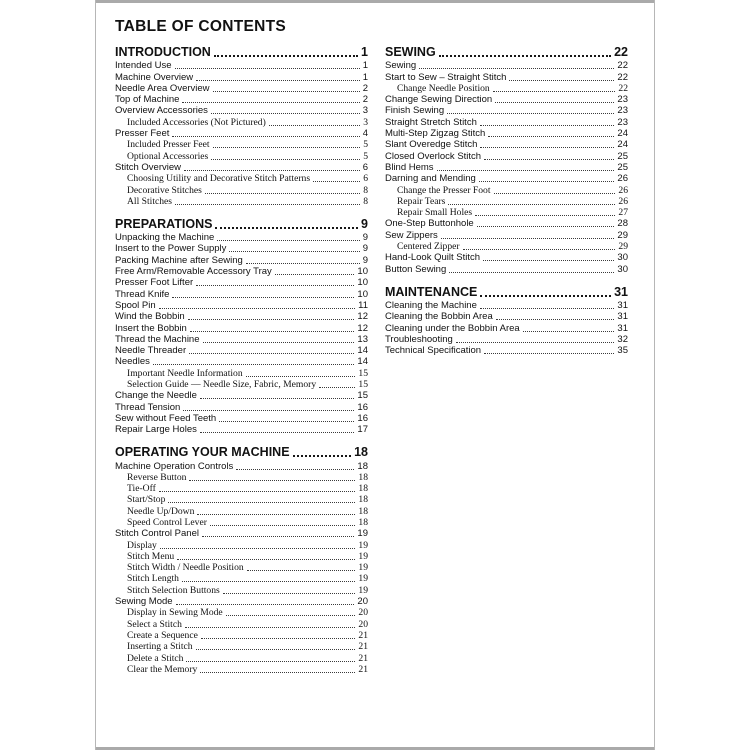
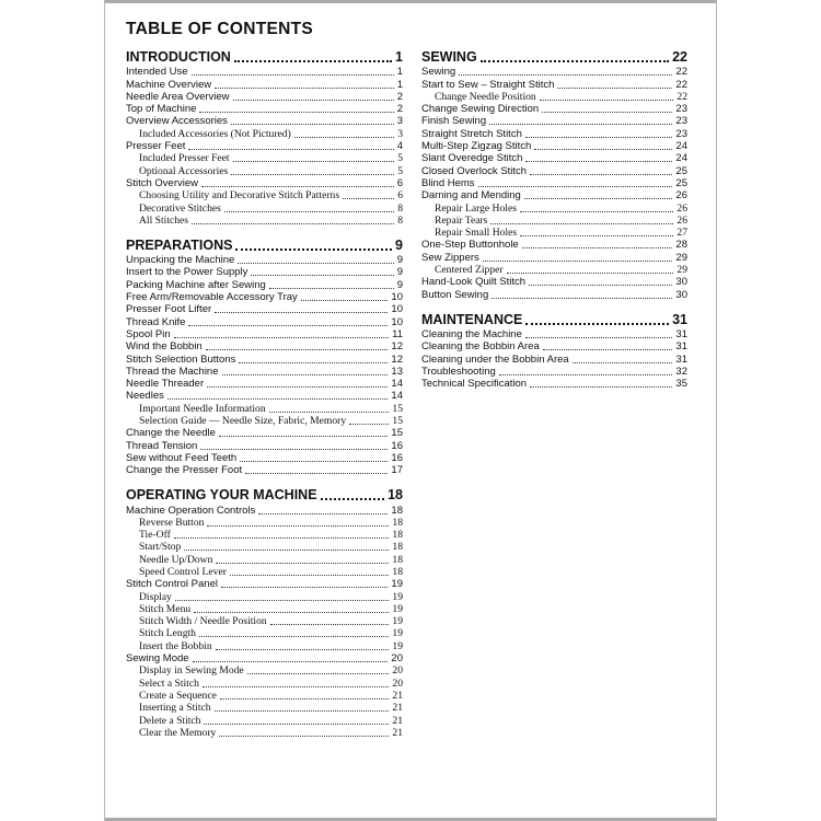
  TABLE OF CONTENTS
  INTRODUCTION
  1
  Intended Use
  1
  Machine Overview
  1
  Needle Area Overview
  2
  Top of Machine
  2
  Overview Accessories
  3
  Included Accessories (Not Pictured)
  3
  Presser Feet
  4
  Included Presser Feet
  5
  Optional Accessories
  5
  Stitch Overview
  6
  Choosing Utility and Decorative Stitch Patterns
  6
  Decorative Stitches
  8
  All Stitches
  8
  PREPARATIONS
  9
  Unpacking the Machine
  9
  Insert to the Power Supply
  9
  Packing Machine after Sewing
  9
  Free Arm/Removable Accessory Tray
  10
  Presser Foot Lifter
  10
  Thread Knife
  10
  Spool Pin
  11
  Wind the Bobbin
  12
- Insert the Bobbin
+ Stitch Selection Buttons
  12
  Thread the Machine
  13
  Needle Threader
  14
  Needles
  14
  Important Needle Information
  15
  Selection Guide — Needle Size, Fabric, Memory
  15
  Change the Needle
  15
  Thread Tension
  16
  Sew without Feed Teeth
  16
- Repair Large Holes
+ Change the Presser Foot
  17
  OPERATING YOUR MACHINE
  18
  Machine Operation Controls
  18
  Reverse Button
  18
  Tie-Off
  18
  Start/Stop
  18
  Needle Up/Down
  18
  Speed Control Lever
  18
  Stitch Control Panel
  19
  Display
  19
  Stitch Menu
  19
  Stitch Width / Needle Position
  19
  Stitch Length
  19
- Stitch Selection Buttons
+ Insert the Bobbin
  19
  Sewing Mode
  20
  Display in Sewing Mode
  20
  Select a Stitch
  20
  Create a Sequence
  21
  Inserting a Stitch
  21
  Delete a Stitch
  21
  Clear the Memory
  21
  SEWING
  22
  Sewing
  22
  Start to Sew – Straight Stitch
  22
  Change Needle Position
  22
  Change Sewing Direction
  23
  Finish Sewing
  23
  Straight Stretch Stitch
  23
  Multi-Step Zigzag Stitch
  24
  Slant Overedge Stitch
  24
  Closed Overlock Stitch
  25
  Blind Hems
  25
  Darning and Mending
  26
- Change the Presser Foot
+ Repair Large Holes
  26
  Repair Tears
  26
  Repair Small Holes
  27
  One-Step Buttonhole
  28
  Sew Zippers
  29
  Centered Zipper
  29
  Hand-Look Quilt Stitch
  30
  Button Sewing
  30
  MAINTENANCE
  31
  Cleaning the Machine
  31
  Cleaning the Bobbin Area
  31
  Cleaning under the Bobbin Area
  31
  Troubleshooting
  32
  Technical Specification
  35
